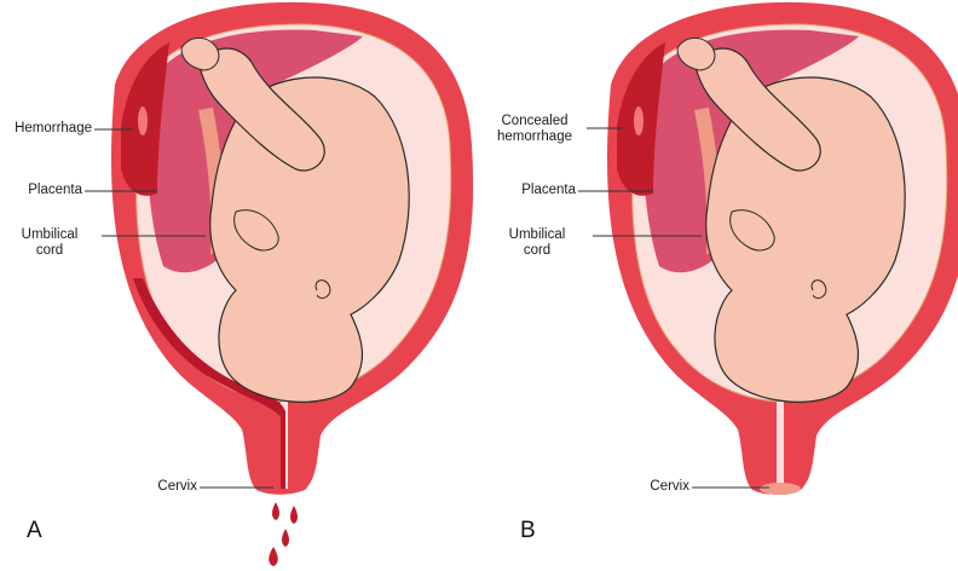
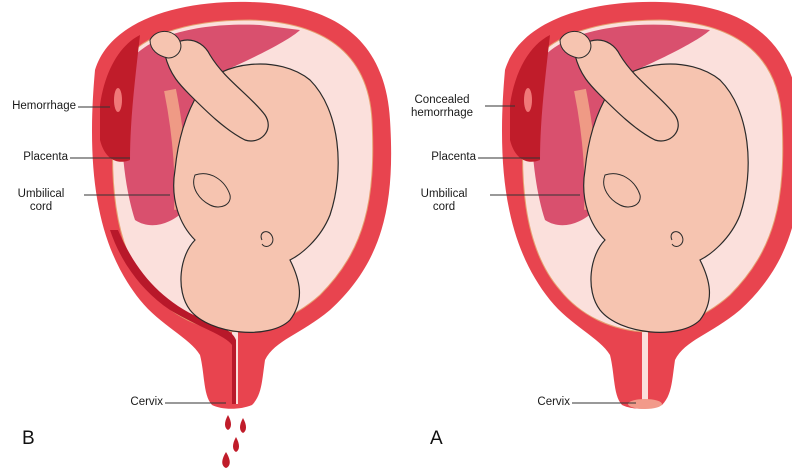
  Hemorrhage
  Placenta
  Umbilical
  cord
  Cervix
- A
+ B
  Concealed
  hemorrhage
  Placenta
  Umbilical
  cord
  Cervix
- B
+ A
